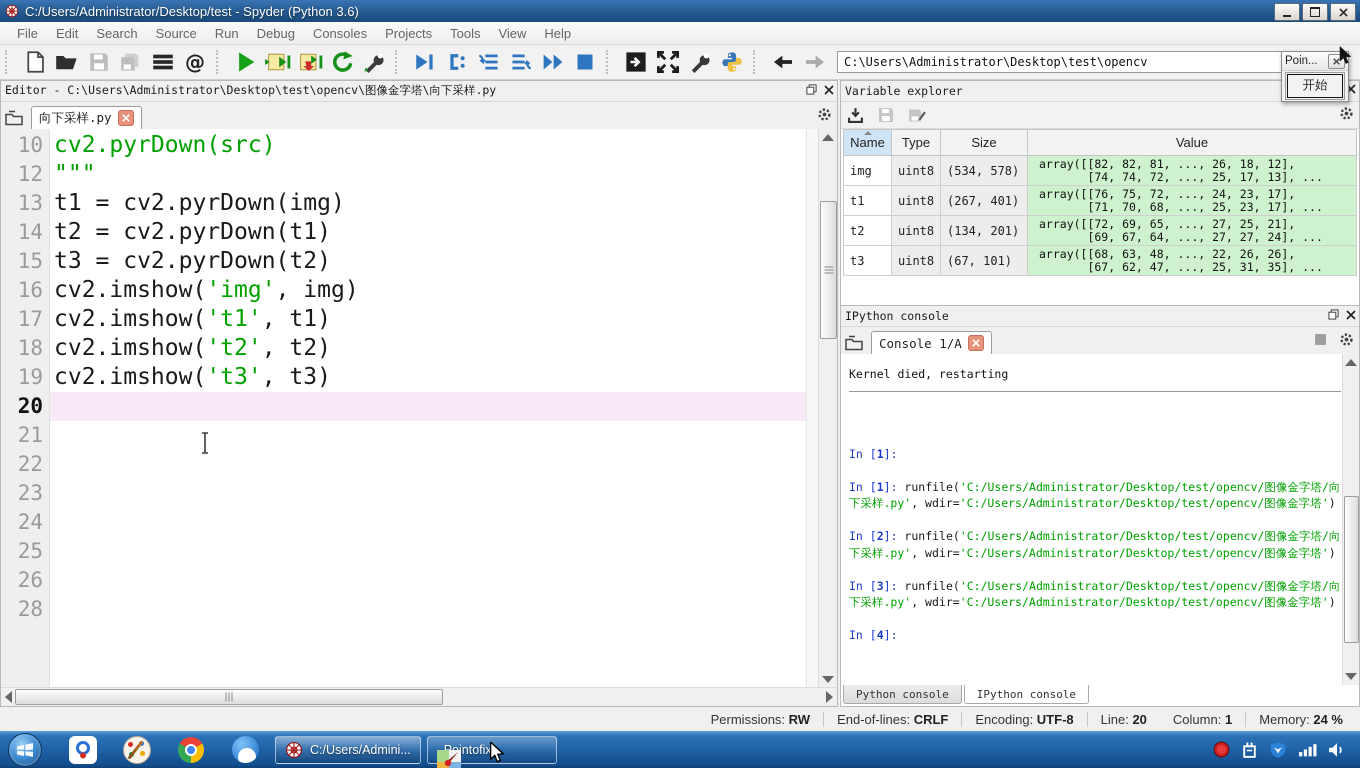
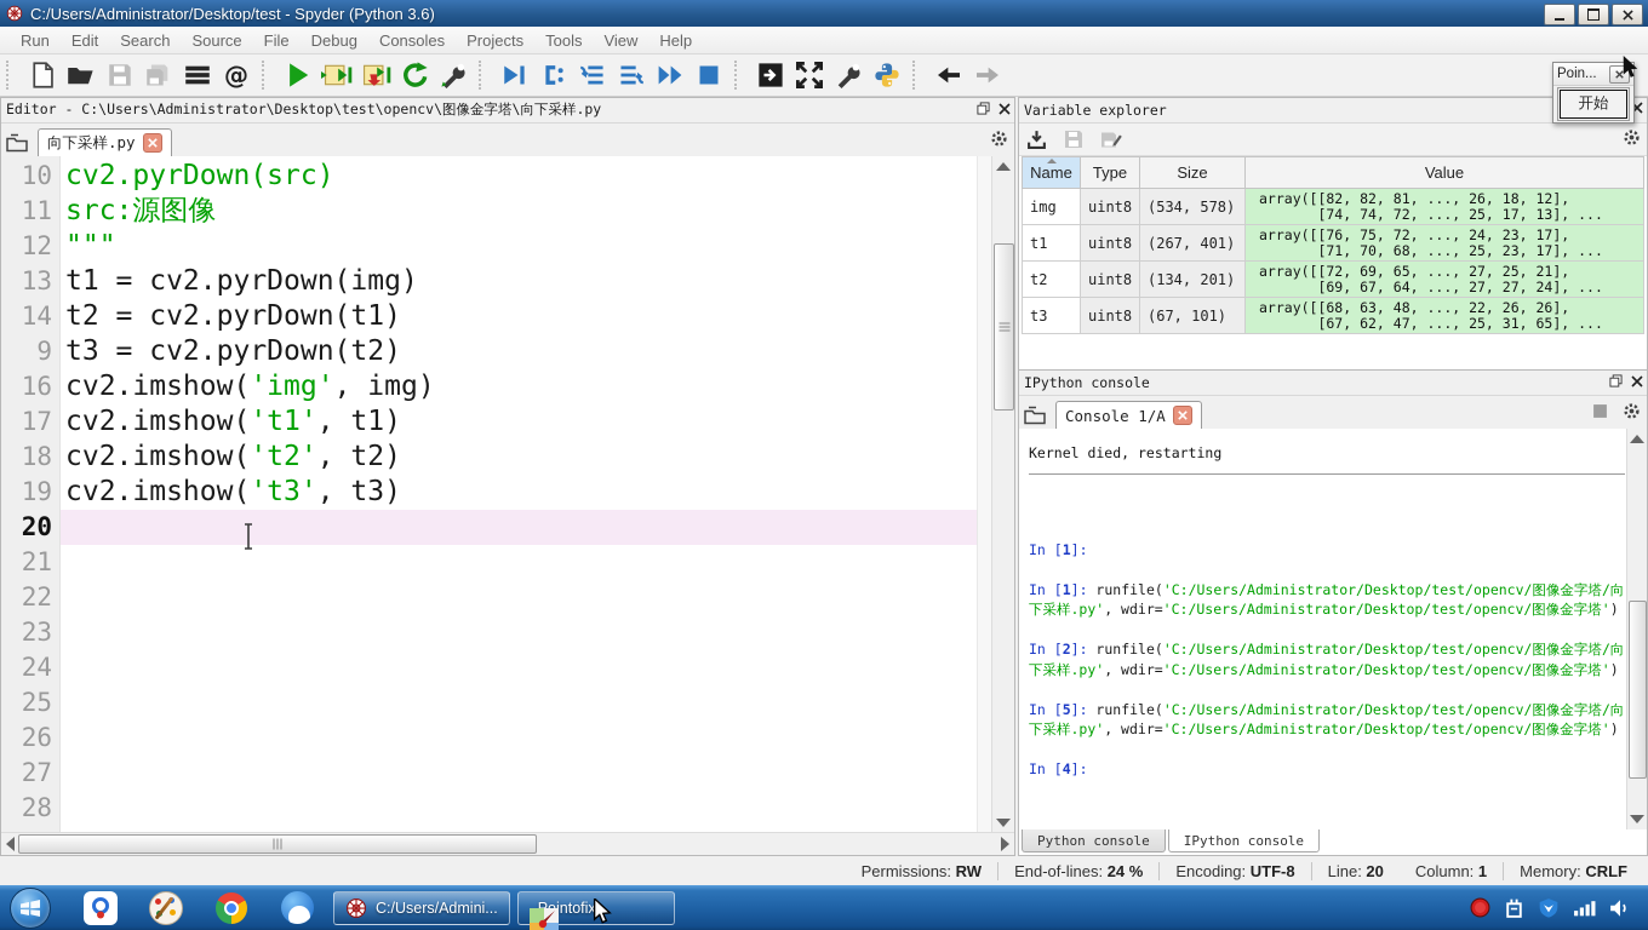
  C:/Users/Administrator/Desktop/test - Spyder (Python 3.6)
- File
+ Run
  Edit
  Search
  Source
- Run
+ File
  Debug
  Consoles
  Projects
  Tools
  View
  Help
  @
- C:\Users\Administrator\Desktop\test\opencv
  Editor - C:\Users\Administrator\Desktop\test\opencv\图像金字塔\向下采样.py
  向下采样.py
  10
  cv2.pyrDown(src)
+ 11
+ src:源图像
  12
  """
  13
  t1 = cv2.pyrDown(img)
  14
  t2 = cv2.pyrDown(t1)
- 15
+ 9
  t3 = cv2.pyrDown(t2)
  16
  cv2.imshow('img', img)
  17
  cv2.imshow('t1', t1)
  18
  cv2.imshow('t2', t2)
  19
  cv2.imshow('t3', t3)
  20
  21
  22
  23
  24
  25
  26
+ 27
  28
  Variable explorer
  Name	Type	Size	Value
  img	uint8	(534, 578)	array([[82, 82, 81, ..., 26, 18, 12], [74, 74, 72, ..., 25, 17, 13], ...
  t1	uint8	(267, 401)	array([[76, 75, 72, ..., 24, 23, 17], [71, 70, 68, ..., 25, 23, 17], ...
  t2	uint8	(134, 201)	array([[72, 69, 65, ..., 27, 25, 21], [69, 67, 64, ..., 27, 27, 24], ...
- t3	uint8	(67, 101)	array([[68, 63, 48, ..., 22, 26, 26], [67, 62, 47, ..., 25, 31, 35], ...
+ t3	uint8	(67, 101)	array([[68, 63, 48, ..., 22, 26, 26], [67, 62, 47, ..., 25, 31, 65], ...
  IPython console
  Console 1/A
  Kernel died, restarting
  In [1]:
  In [1]: runfile('C:/Users/Administrator/Desktop/test/opencv/图像金字塔/向下采样.py', wdir='C:/Users/Administrator/Desktop/test/opencv/图像金字塔')
  In [2]: runfile('C:/Users/Administrator/Desktop/test/opencv/图像金字塔/向下采样.py', wdir='C:/Users/Administrator/Desktop/test/opencv/图像金字塔')
- In [3]: runfile('C:/Users/Administrator/Desktop/test/opencv/图像金字塔/向下采样.py', wdir='C:/Users/Administrator/Desktop/test/opencv/图像金字塔')
+ In [5]: runfile('C:/Users/Administrator/Desktop/test/opencv/图像金字塔/向下采样.py', wdir='C:/Users/Administrator/Desktop/test/opencv/图像金字塔')
  In [4]:
  Python console
  IPython console
  Permissions: RW
- End-of-lines: CRLF
+ End-of-lines: 24 %
  Encoding: UTF-8
  Line: 20
  Column: 1
- Memory: 24 %
+ Memory: CRLF
  C:/Users/Admini...
  Poin...
  开始
